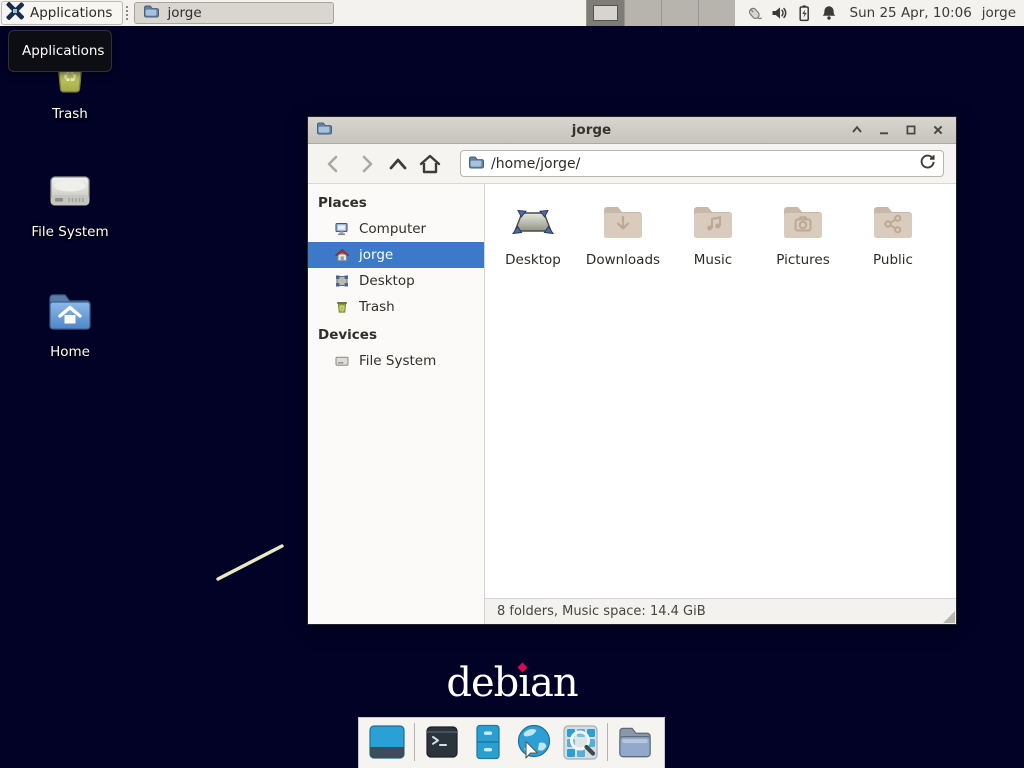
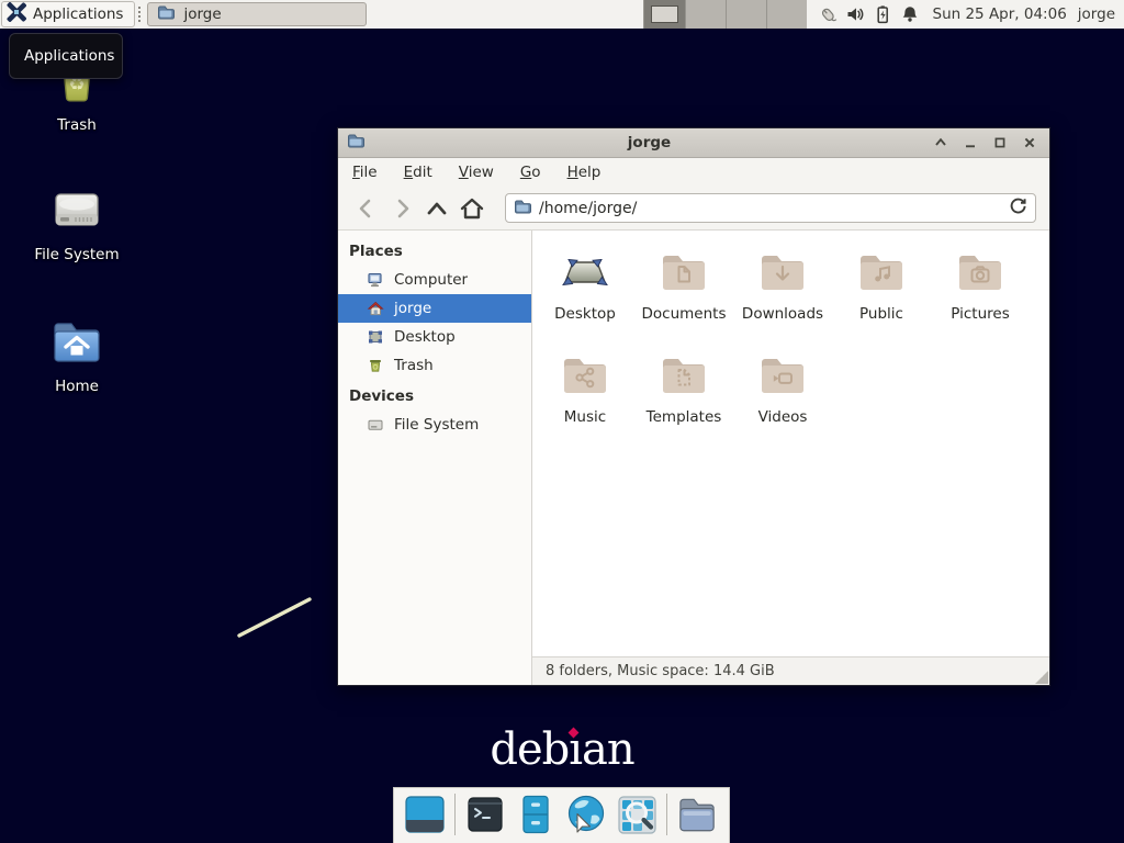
  Applications
  jorge
- Sun 25 Apr, 10:06
+ Sun 25 Apr, 04:06
  jorge
  Applications
  ♻
  Trash
  File System
  Home
  jorge
+ File
+ Edit
+ View
+ Go
+ Help
  /home/jorge/
  Places
  Computer
  jorge
  Desktop
  Trash
  Devices
  File System
  Desktop
+ Documents
  Downloads
- Music
+ Public
  Pictures
- Public
+ Music
+ Templates
+ Videos
  8 folders, Music space: 14.4 GiB
  debıan
